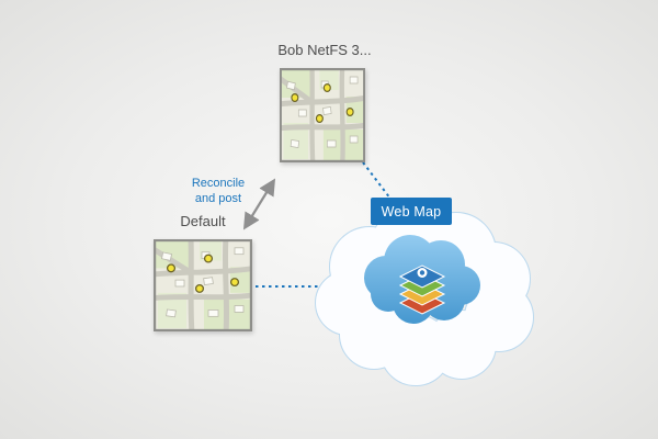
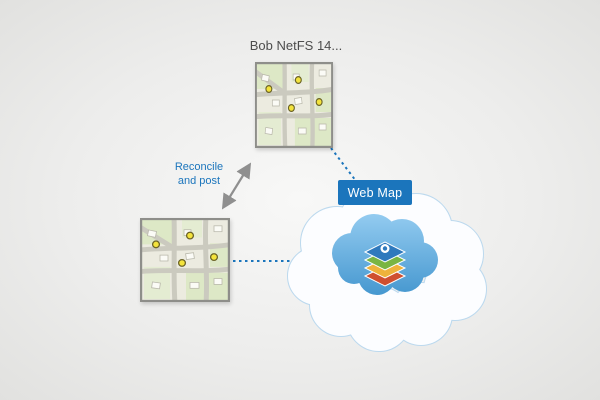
- Bob NetFS 3...
+ Bob NetFS 14...
- Default
  Reconcile and post
  Web Map
